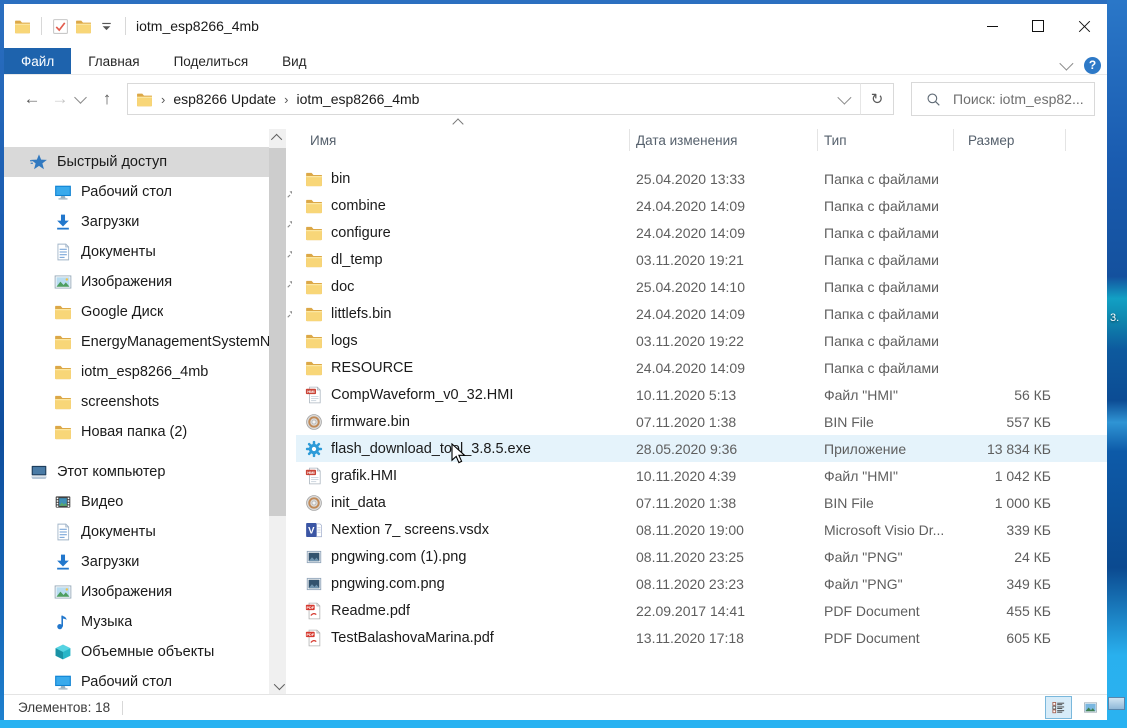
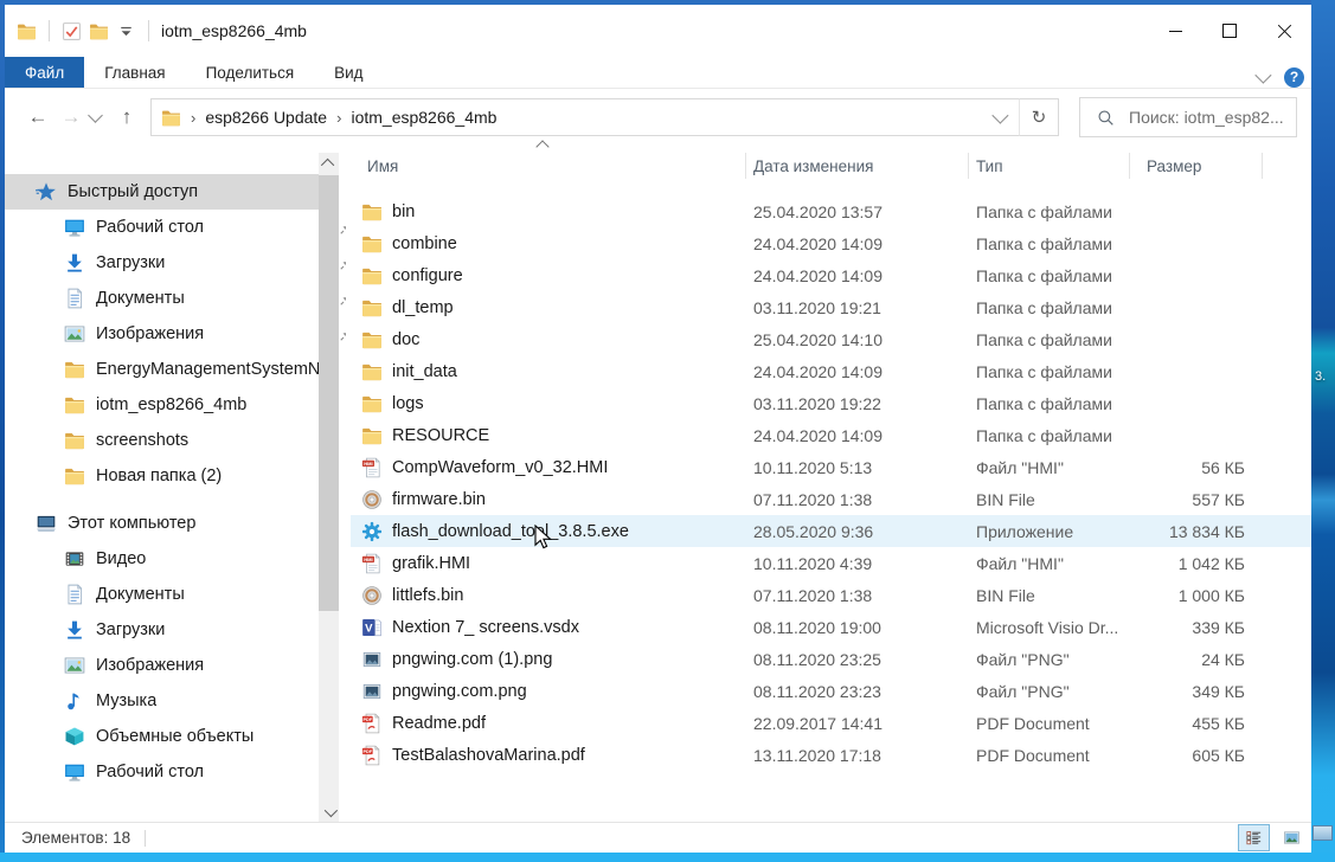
  3.
  iotm_esp8266_4mb
  Файл
  Главная
  Поделиться
  Вид
  ?
  ←
  →
  ↑
  ›
  esp8266 Update
  ›
  iotm_esp8266_4mb
  ↻
  Поиск: iotm_esp82...
  Быстрый доступ
  Рабочий стол
  Загрузки
  Документы
  Изображения
- Google Диск
  EnergyManagementSystemN
  iotm_esp8266_4mb
  screenshots
  Новая папка (2)
  Этот компьютер
  Видео
  Документы
  Загрузки
  Изображения
  Музыка
  Объемные объекты
  Рабочий стол
  Имя
  Дата изменения
  Тип
  Размер
  bin
- 25.04.2020 13:33
+ 25.04.2020 13:57
  Папка с файлами
  combine
  24.04.2020 14:09
  Папка с файлами
  configure
  24.04.2020 14:09
  Папка с файлами
  dl_temp
  03.11.2020 19:21
  Папка с файлами
  doc
  25.04.2020 14:10
  Папка с файлами
- littlefs.bin
+ init_data
  24.04.2020 14:09
  Папка с файлами
  logs
  03.11.2020 19:22
  Папка с файлами
  RESOURCE
  24.04.2020 14:09
  Папка с файлами
  CompWaveform_v0_32.HMI
  10.11.2020 5:13
  Файл "HMI"
  56 КБ
  firmware.bin
  07.11.2020 1:38
  BIN File
  557 КБ
  flash_download_tol_3.8.5.exe
  28.05.2020 9:36
  Приложение
  13 834 КБ
  grafik.HMI
  10.11.2020 4:39
  Файл "HMI"
  1 042 КБ
- init_data
+ littlefs.bin
  07.11.2020 1:38
  BIN File
  1 000 КБ
  Nextion 7_ screens.vsdx
  08.11.2020 19:00
  Microsoft Visio Dr...
  339 КБ
  pngwing.com (1).png
  08.11.2020 23:25
  Файл "PNG"
  24 КБ
  pngwing.com.png
  08.11.2020 23:23
  Файл "PNG"
  349 КБ
  Readme.pdf
  22.09.2017 14:41
  PDF Document
  455 КБ
  TestBalashovaMarina.pdf
  13.11.2020 17:18
  PDF Document
  605 КБ
  Элементов: 18
